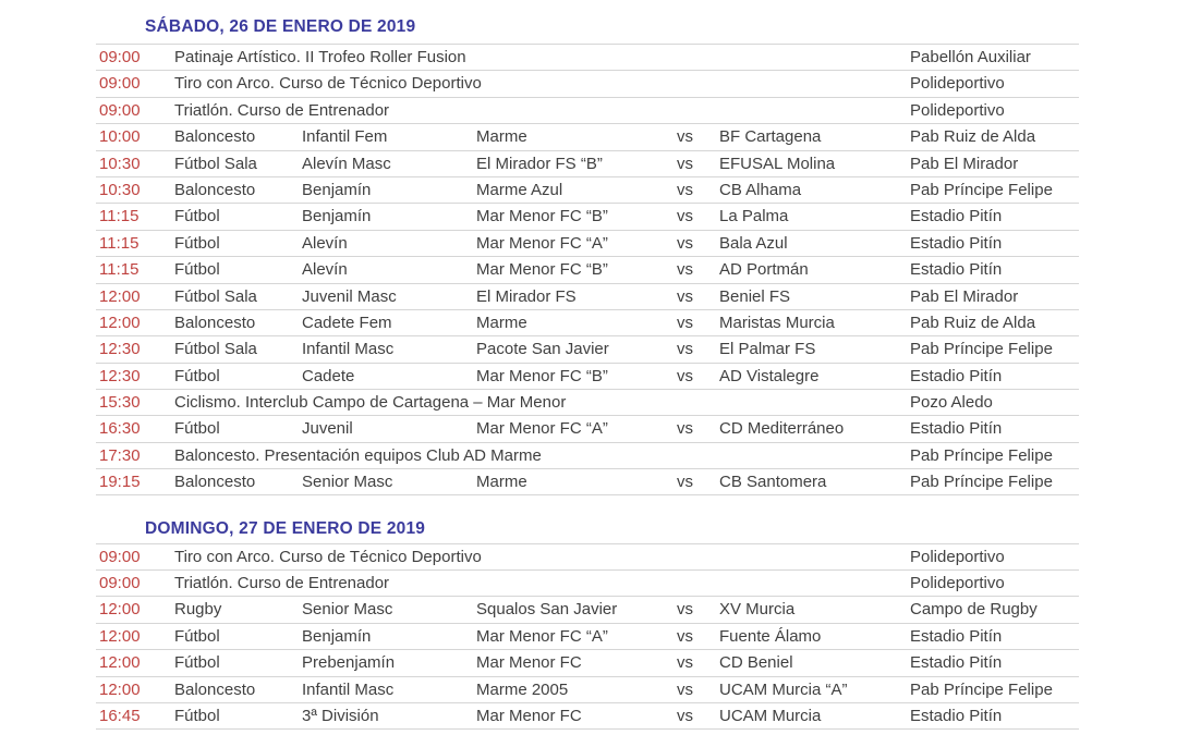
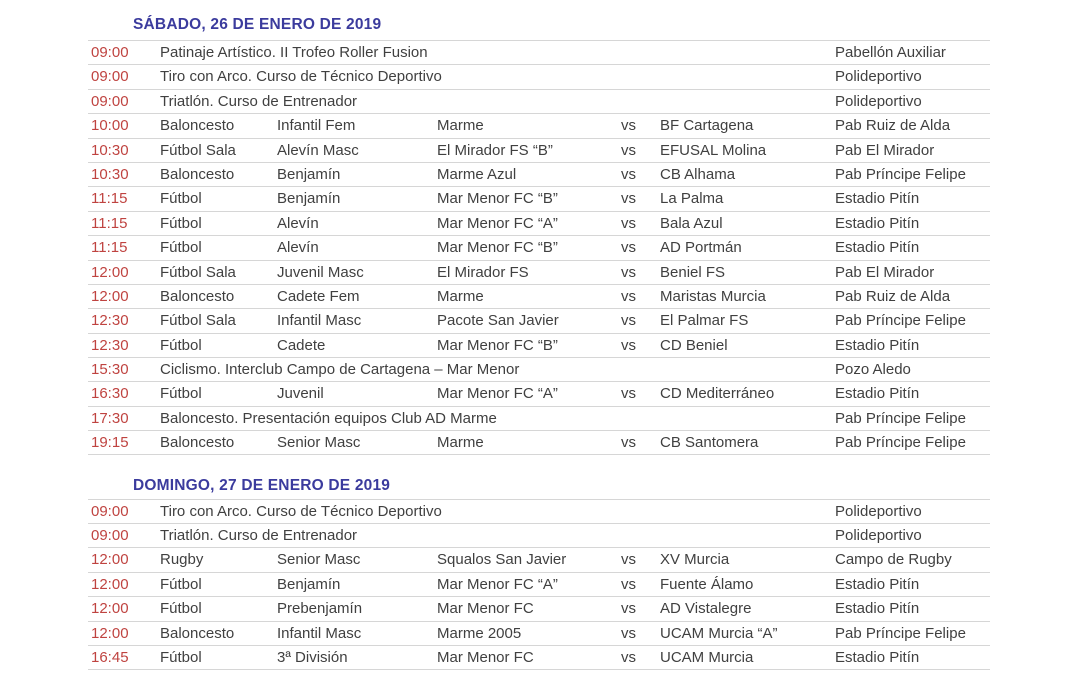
  SÁBADO, 26 DE ENERO DE 2019
  09:00
  Patinaje Artístico. II Trofeo Roller Fusion
  Pabellón Auxiliar
  09:00
  Tiro con Arco. Curso de Técnico Deportivo
  Polideportivo
  09:00
  Triatlón. Curso de Entrenador
  Polideportivo
  10:00
  Baloncesto
  Infantil Fem
  Marme
  vs
  BF Cartagena
  Pab Ruiz de Alda
  10:30
  Fútbol Sala
  Alevín Masc
  El Mirador FS “B”
  vs
  EFUSAL Molina
  Pab El Mirador
  10:30
  Baloncesto
  Benjamín
  Marme Azul
  vs
  CB Alhama
  Pab Príncipe Felipe
  11:15
  Fútbol
  Benjamín
  Mar Menor FC “B”
  vs
  La Palma
  Estadio Pitín
  11:15
  Fútbol
  Alevín
  Mar Menor FC “A”
  vs
  Bala Azul
  Estadio Pitín
  11:15
  Fútbol
  Alevín
  Mar Menor FC “B”
  vs
  AD Portmán
  Estadio Pitín
  12:00
  Fútbol Sala
  Juvenil Masc
  El Mirador FS
  vs
  Beniel FS
  Pab El Mirador
  12:00
  Baloncesto
  Cadete Fem
  Marme
  vs
  Maristas Murcia
  Pab Ruiz de Alda
  12:30
  Fútbol Sala
  Infantil Masc
  Pacote San Javier
  vs
  El Palmar FS
  Pab Príncipe Felipe
  12:30
  Fútbol
  Cadete
  Mar Menor FC “B”
  vs
- AD Vistalegre
+ CD Beniel
  Estadio Pitín
  15:30
  Ciclismo. Interclub Campo de Cartagena – Mar Menor
  Pozo Aledo
  16:30
  Fútbol
  Juvenil
  Mar Menor FC “A”
  vs
  CD Mediterráneo
  Estadio Pitín
  17:30
  Baloncesto. Presentación equipos Club AD Marme
  Pab Príncipe Felipe
  19:15
  Baloncesto
  Senior Masc
  Marme
  vs
  CB Santomera
  Pab Príncipe Felipe
  DOMINGO, 27 DE ENERO DE 2019
  09:00
  Tiro con Arco. Curso de Técnico Deportivo
  Polideportivo
  09:00
  Triatlón. Curso de Entrenador
  Polideportivo
  12:00
  Rugby
  Senior Masc
  Squalos San Javier
  vs
  XV Murcia
  Campo de Rugby
  12:00
  Fútbol
  Benjamín
  Mar Menor FC “A”
  vs
  Fuente Álamo
  Estadio Pitín
  12:00
  Fútbol
  Prebenjamín
  Mar Menor FC
  vs
- CD Beniel
+ AD Vistalegre
  Estadio Pitín
  12:00
  Baloncesto
  Infantil Masc
  Marme 2005
  vs
  UCAM Murcia “A”
  Pab Príncipe Felipe
  16:45
  Fútbol
  3ª División
  Mar Menor FC
  vs
  UCAM Murcia
  Estadio Pitín
